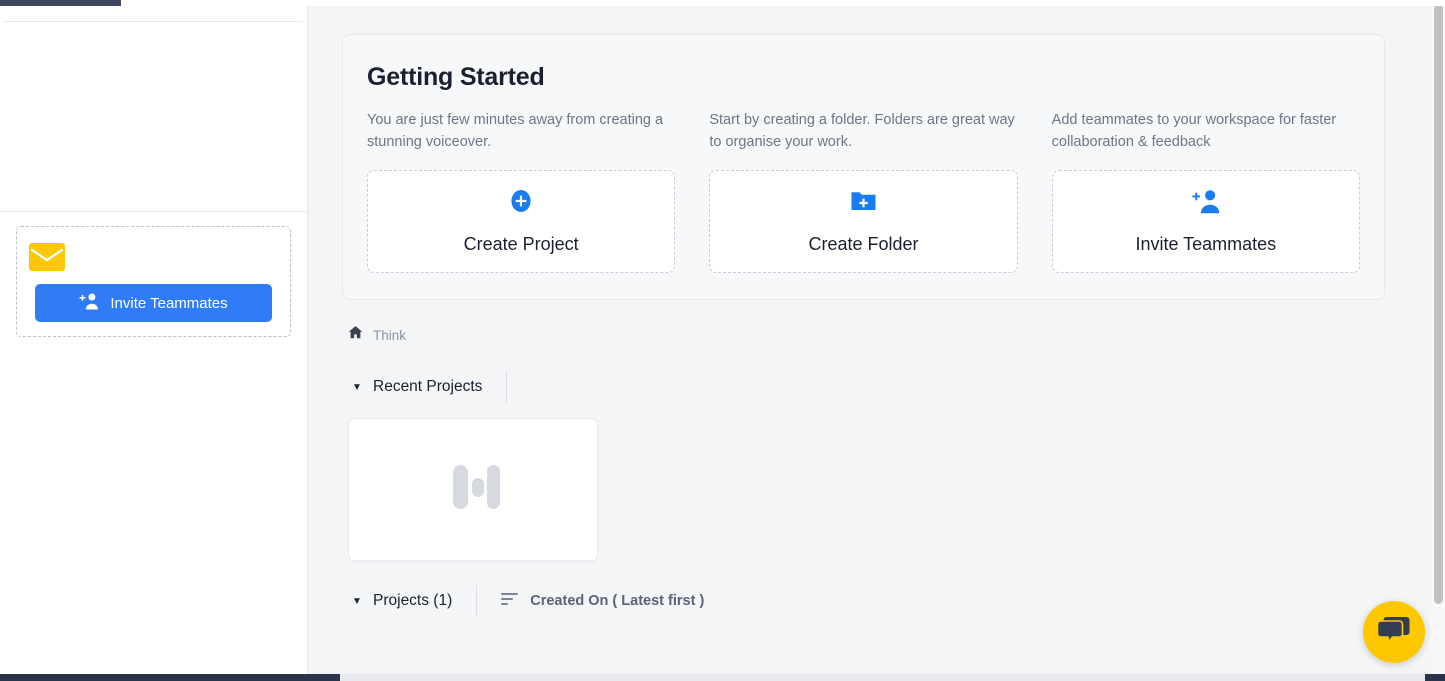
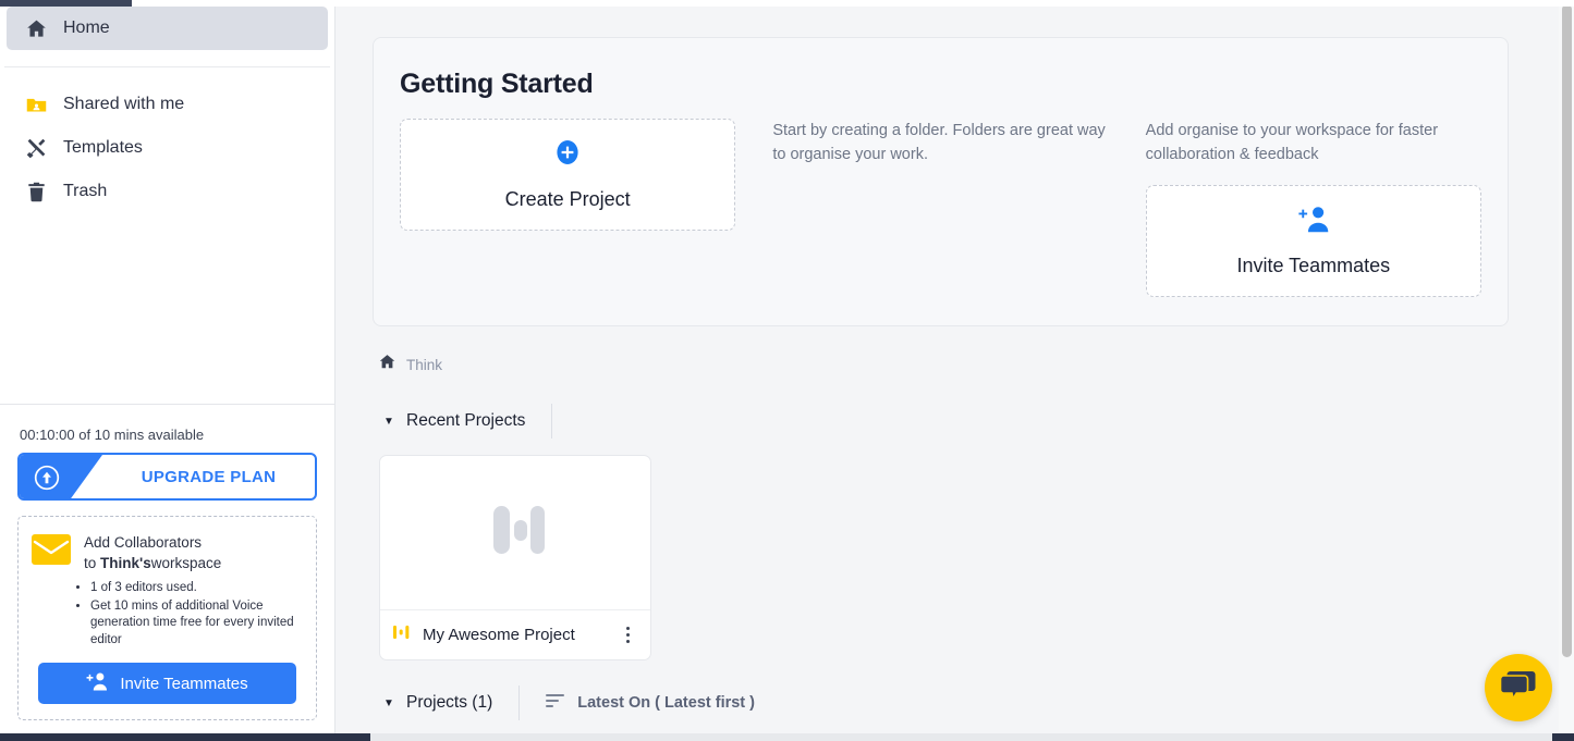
+ Home
+ Shared with me
+ Templates
+ Trash
+ 00:10:00 of 10 mins available
+ UPGRADE PLAN
+ Add Collaborators
+ to Think'sworkspace
+ 1 of 3 editors used.
+ Get 10 mins of additional Voice generation time free for every invited editor
  Invite Teammates
  Getting Started
- You are just few minutes away from creating a stunning voiceover.
  Create Project
  Start by creating a folder. Folders are great way to organise your work.
- Create Folder
- Add teammates to your workspace for faster collaboration & feedback
+ Add organise to your workspace for faster collaboration & feedback
  Invite Teammates
  Think
  ▼
  Recent Projects
+ My Awesome Project
  ▼
  Projects (1)
- Created On ( Latest first )
+ Latest On ( Latest first )
